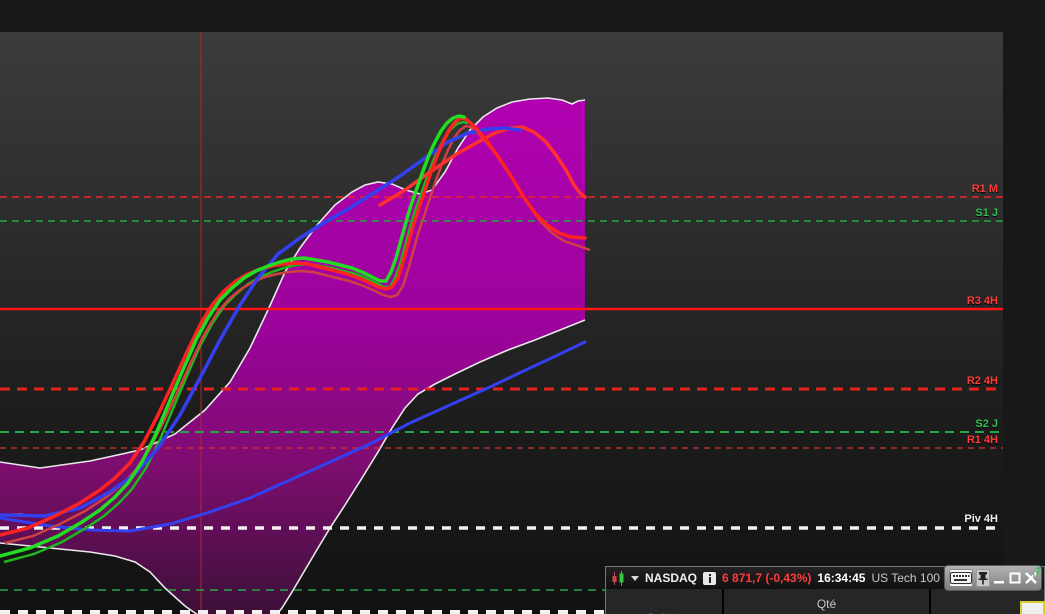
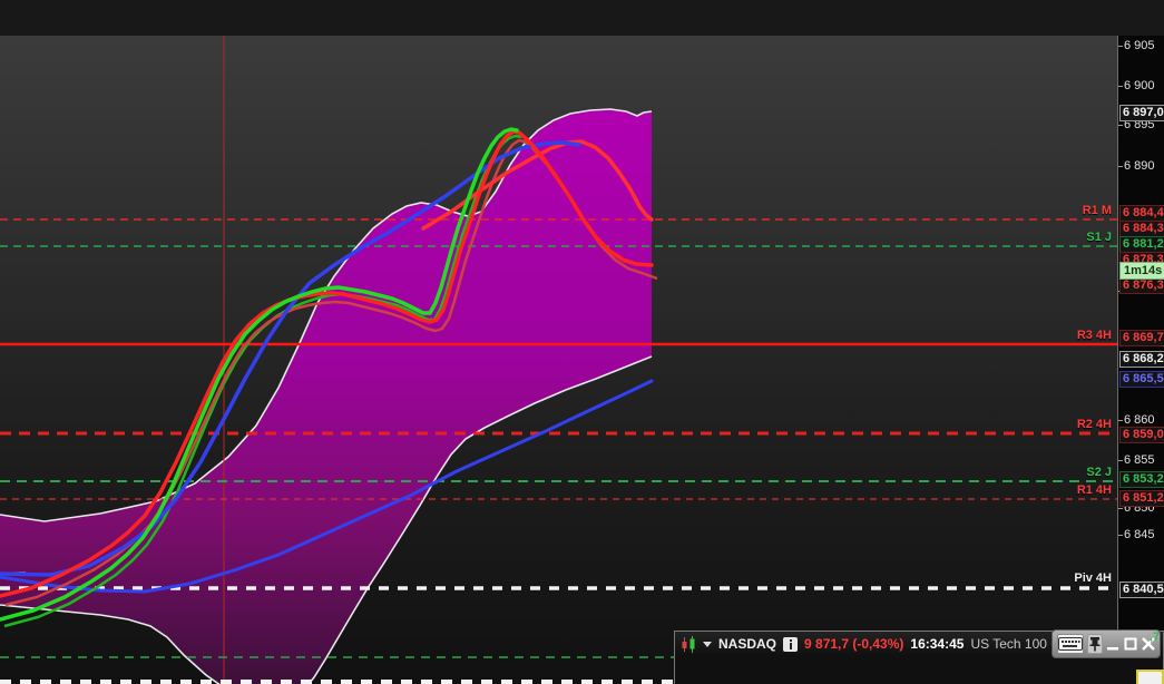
  R1 M
  S1 J
  R3 4H
  R2 4H
  S2 J
  R1 4H
  Piv 4H
+ 6 905
+ 6 900
+ 6 895
+ 6 890
+ 6 860
+ 6 855
+ 6 850
+ 6 845
+ 6 897,0
+ 6 884,4
+ 6 884,3
+ 6 881,2
+ 6 878,3
+ 6 876,3
+ 1m14s
+ 6 869,7
+ 6 868,2
+ 6 865,5
+ 6 859,0
+ 6 853,2
+ 6 851,2
+ 6 840,5
  NASDAQ
- 6 871,7 (-0,43%)
+ 9 871,7 (-0,43%)
  16:34:45
- Qté
  ,7
